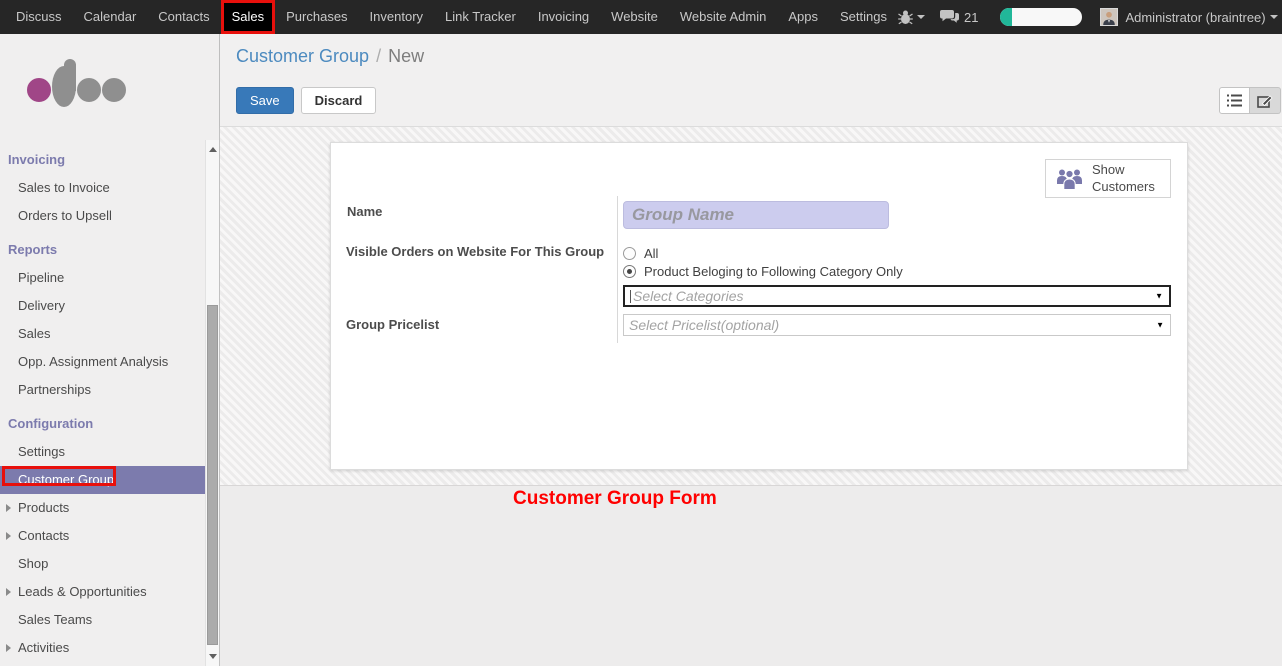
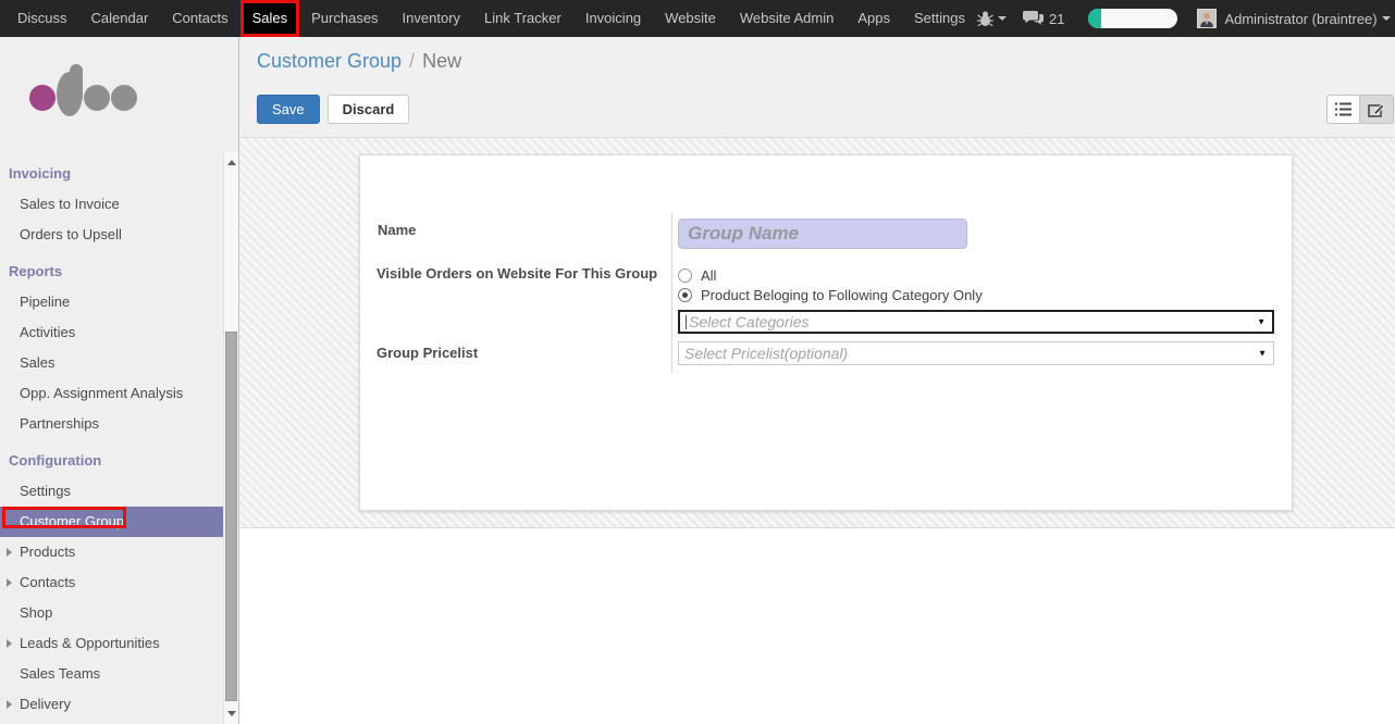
  Discuss
  Calendar
  Contacts
  Sales
  Purchases
  Inventory
  Link Tracker
  Invoicing
  Website
  Website Admin
  Apps
  Settings
  21
  Administrator (braintree)
  Invoicing
  Sales to Invoice
  Orders to Upsell
  Reports
  Pipeline
- Delivery
+ Activities
  Sales
  Opp. Assignment Analysis
  Partnerships
  Configuration
  Settings
  Customer Group
  Products
  Contacts
  Shop
  Leads & Opportunities
  Sales Teams
- Activities
+ Delivery
  Customer Group / New
  Save
  Discard
- Show Customers
  Name
  Group Name
  Visible Orders on Website For This Group
  All
  Product Beloging to Following Category Only
  Select Categories
  ▼
  Group Pricelist
  Select Pricelist(optional)
  ▼
- Customer Group Form
